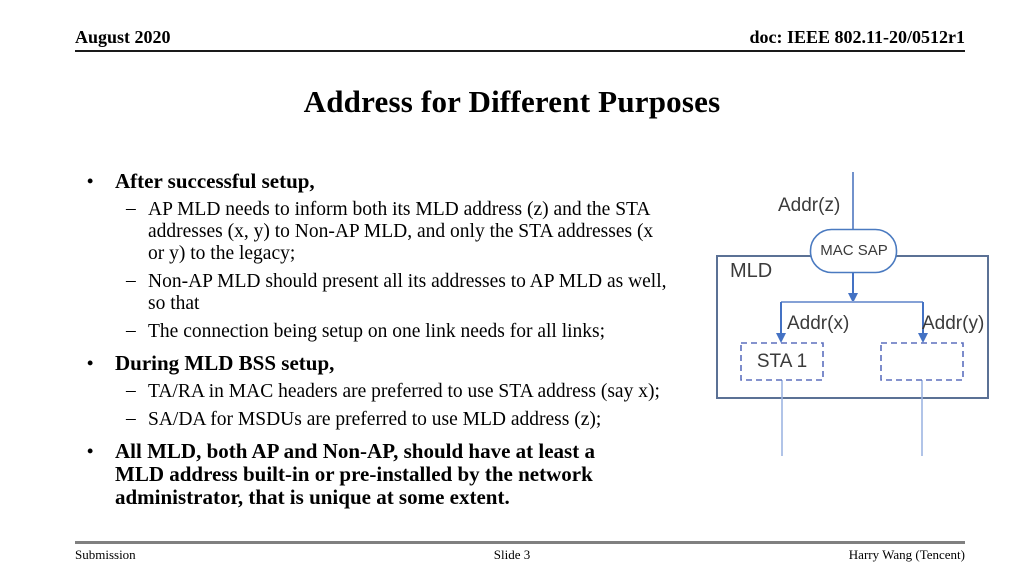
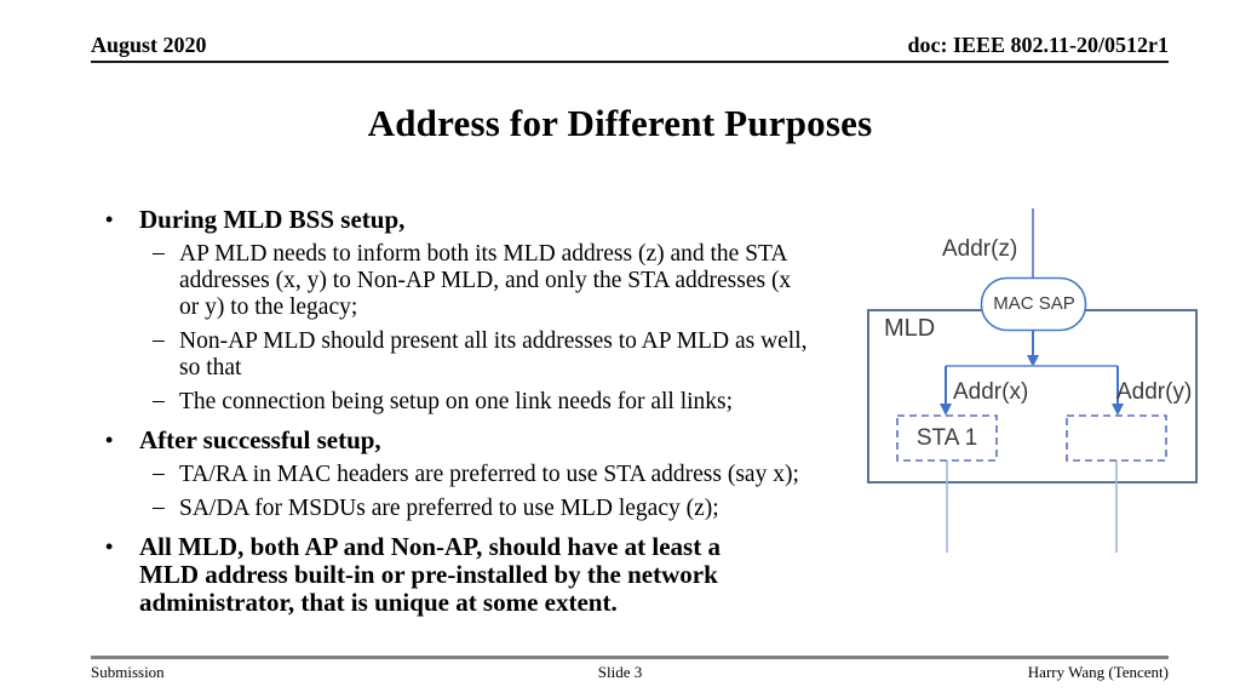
  August 2020
  doc: IEEE 802.11-20/0512r1
  Address for Different Purposes
  •
- After successful setup,
+ During MLD BSS setup,
  –
  AP MLD needs to inform both its MLD address (z) and the STA
  addresses (x, y) to Non-AP MLD, and only the STA addresses (x
  or y) to the legacy;
  –
  Non-AP MLD should present all its addresses to AP MLD as well,
  so that
  –
  The connection being setup on one link needs for all links;
  •
- During MLD BSS setup,
+ After successful setup,
  –
  TA/RA in MAC headers are preferred to use STA address (say x);
  –
- SA/DA for MSDUs are preferred to use MLD address (z);
+ SA/DA for MSDUs are preferred to use MLD legacy (z);
  •
  All MLD, both AP and Non-AP, should have at least a
  MLD address built-in or pre-installed by the network
  administrator, that is unique at some extent.
  Addr(z)
  MAC SAP
  MLD
  Addr(x)
  Addr(y)
  STA 1
  Submission
  Slide 3
  Harry Wang (Tencent)
